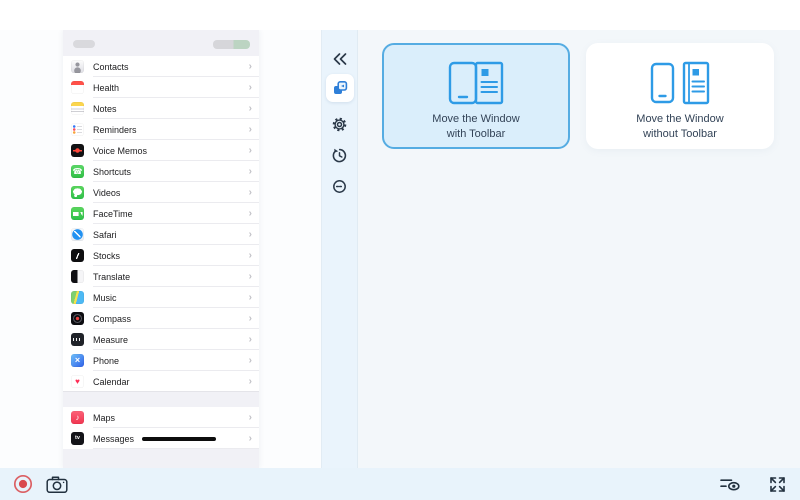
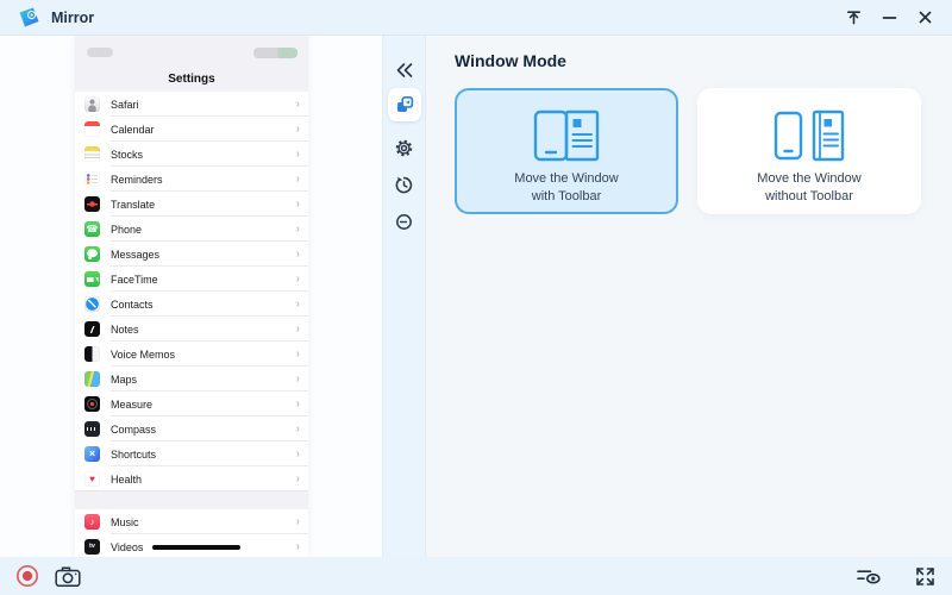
+ Mirror
+ Settings
- Contacts
+ Safari
  ›
- Health
+ Calendar
  ›
- Notes
+ Stocks
  ›
  Reminders
  ›
- Voice Memos
+ Translate
  ›
  ☎
- Shortcuts
+ Phone
  ›
- Videos
+ Messages
  ›
  FaceTime
  ›
- Safari
+ Contacts
  ›
- Stocks
+ Notes
  ›
- Translate
+ Voice Memos
  ›
- Music
+ Maps
  ›
- Compass
+ Measure
  ›
- Measure
+ Compass
  ›
  ×
- Phone
+ Shortcuts
  ›
  ♥
- Calendar
+ Health
  ›
  ♪
- Maps
+ Music
  ›
- Messages
+ Videos
  ›
+ Window Mode
  Move the Window
  with Toolbar
  Move the Window
  without Toolbar
